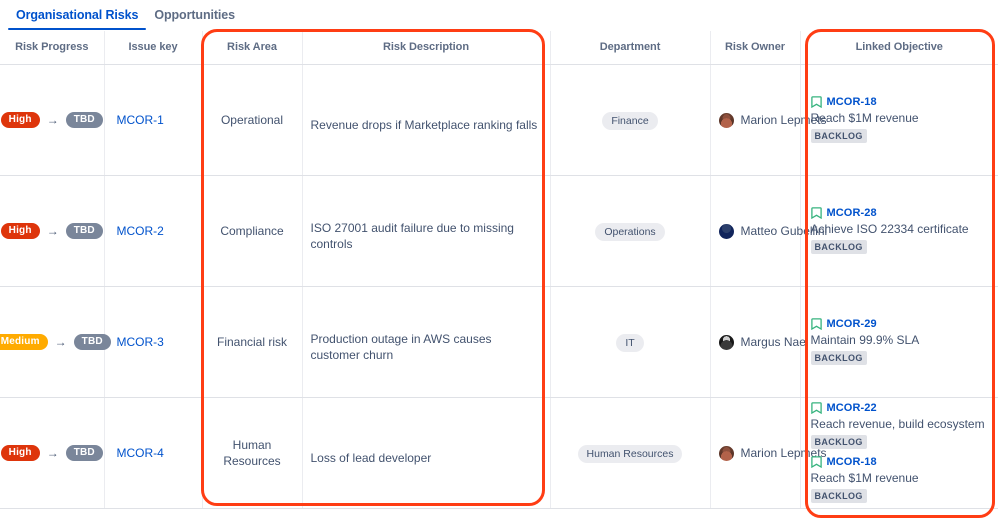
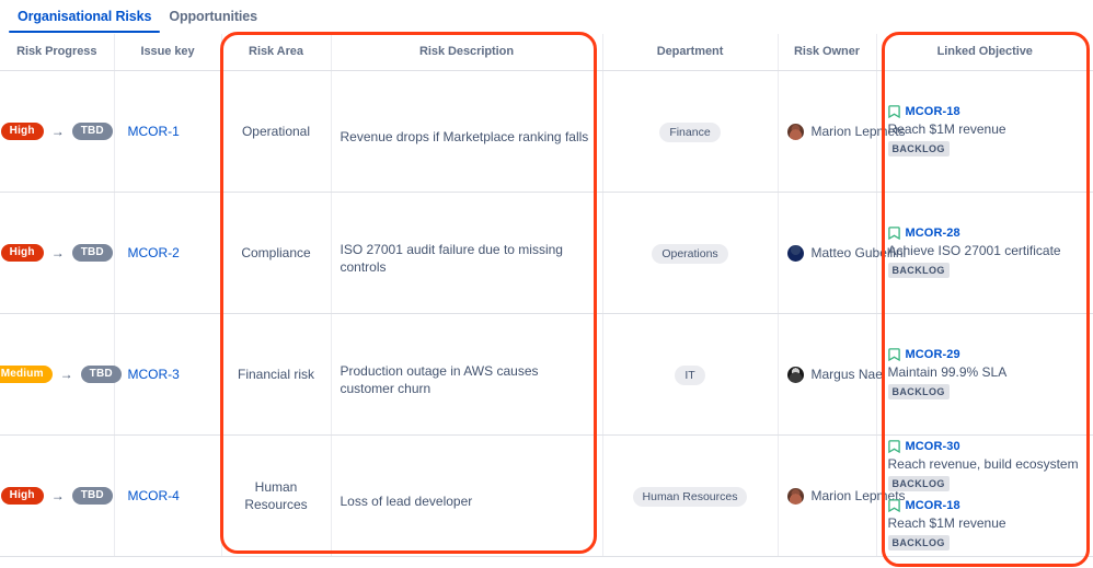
  Organisational Risks
  Opportunities
  Risk Progress	Issue key	Risk Area	Risk Description	Department	Risk Owner	Linked Objective
  High → TBD	MCOR-1	Operational	Revenue drops if Marketplace ranking falls	Finance	Marion Lepmets	MCOR-18Reach $1M revenueBACKLOG
- High → TBD	MCOR-2	Compliance	ISO 27001 audit failure due to missing controls	Operations	Matteo Gubellini	MCOR-28Achieve ISO 22334 certificateBACKLOG
+ High → TBD	MCOR-2	Compliance	ISO 27001 audit failure due to missing controls	Operations	Matteo Gubellini	MCOR-28Achieve ISO 27001 certificateBACKLOG
  Medium → TBD	MCOR-3	Financial risk	Production outage in AWS causes customer churn	IT	Margus Nael	MCOR-29Maintain 99.9% SLABACKLOG
- High → TBD	MCOR-4	Human Resources	Loss of lead developer	Human Resources	Marion Lepmets	MCOR-22Reach revenue, build ecosystemBACKLOGMCOR-18Reach $1M revenueBACKLOG
+ High → TBD	MCOR-4	Human Resources	Loss of lead developer	Human Resources	Marion Lepmets	MCOR-30Reach revenue, build ecosystemBACKLOGMCOR-18Reach $1M revenueBACKLOG
